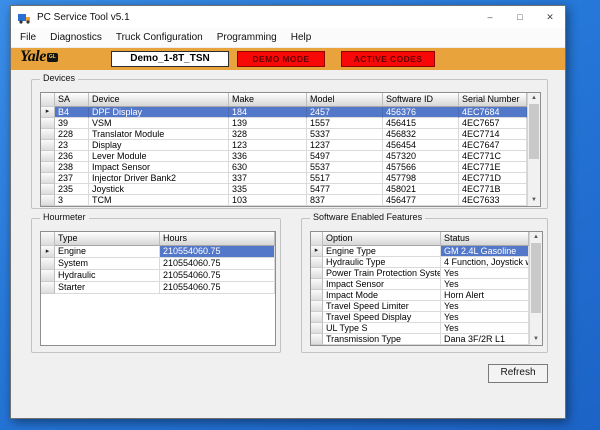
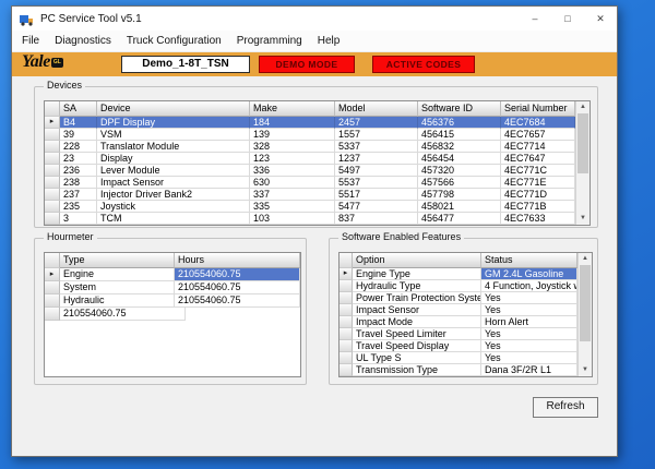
  PC Service Tool v5.1
  –
  □
  ✕
  File
  Diagnostics
  Truck Configuration
  Programming
  Help
  Demo_1-8T_TSN
  DEMO MODE
  ACTIVE CODES
  Devices
  SA
  Device
  Make
  Model
  Software ID
  Serial Number
  B4
  DPF Display
  184
  2457
  456376
  4EC7684
  39
  VSM
  139
  1557
  456415
  4EC7657
  228
  Translator Module
  328
  5337
  456832
  4EC7714
  23
  Display
  123
  1237
  456454
  4EC7647
  236
  Lever Module
  336
  5497
  457320
  4EC771C
  238
  Impact Sensor
  630
  5537
  457566
  4EC771E
  237
  Injector Driver Bank2
  337
  5517
  457798
  4EC771D
  235
  Joystick
  335
  5477
  458021
  4EC771B
  3
  TCM
  103
  837
  456477
  4EC7633
  Hourmeter
  Type
  Hours
  Engine
  210554060.75
  System
  210554060.75
  Hydraulic
  210554060.75
- Starter
  210554060.75
  Software Enabled Features
  Option
  Status
  Engine Type
  GM 2.4L Gasoline
  Hydraulic Type
  Power Train Protection Syste
  Yes
  Impact Sensor
  Yes
  Impact Mode
  Horn Alert
  Travel Speed Limiter
  Yes
  Travel Speed Display
  Yes
  UL Type S
  Yes
  Transmission Type
  Dana 3F/2R L1
  Refresh
